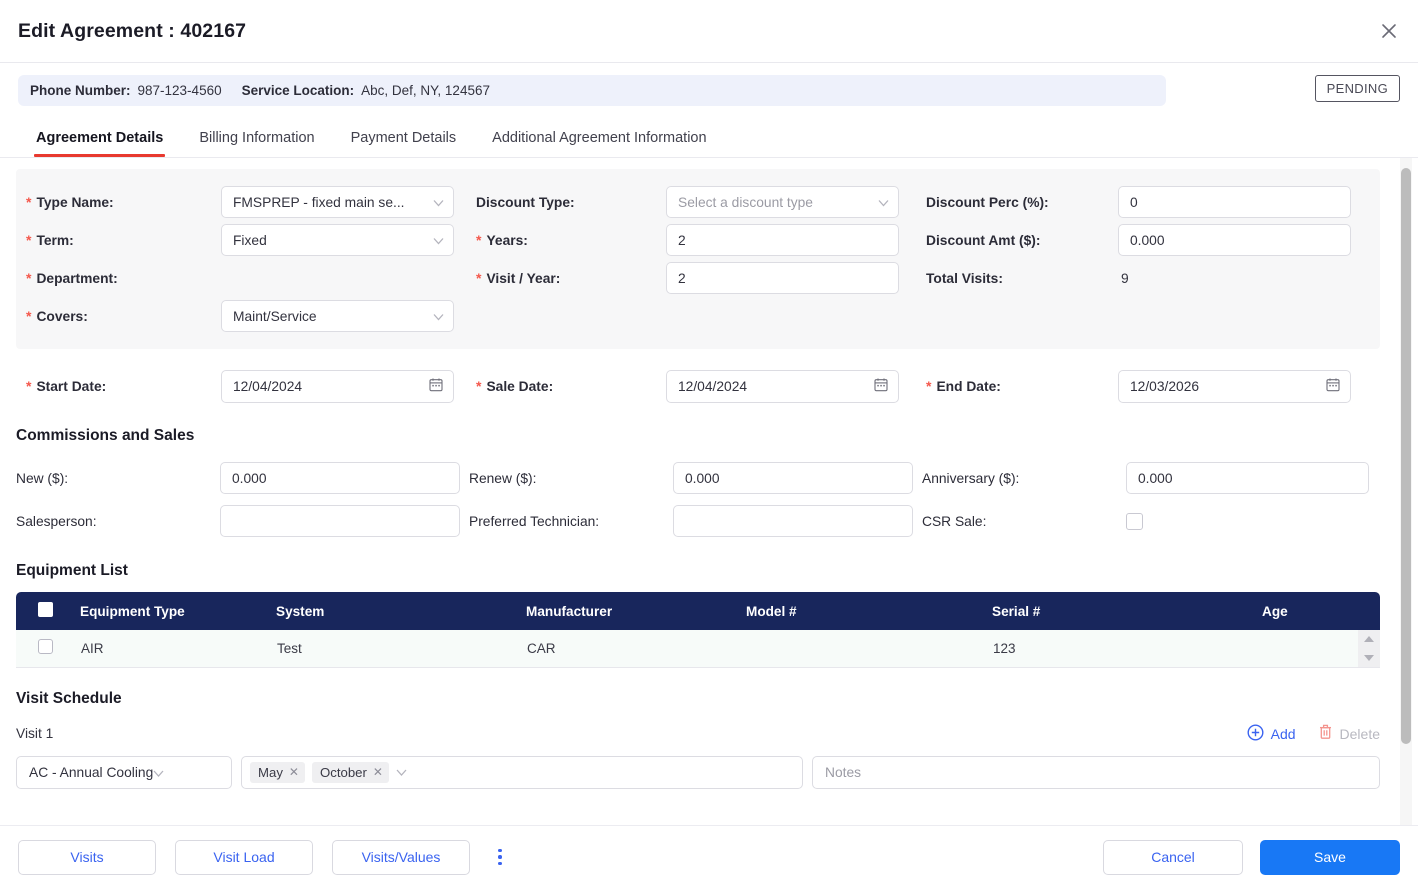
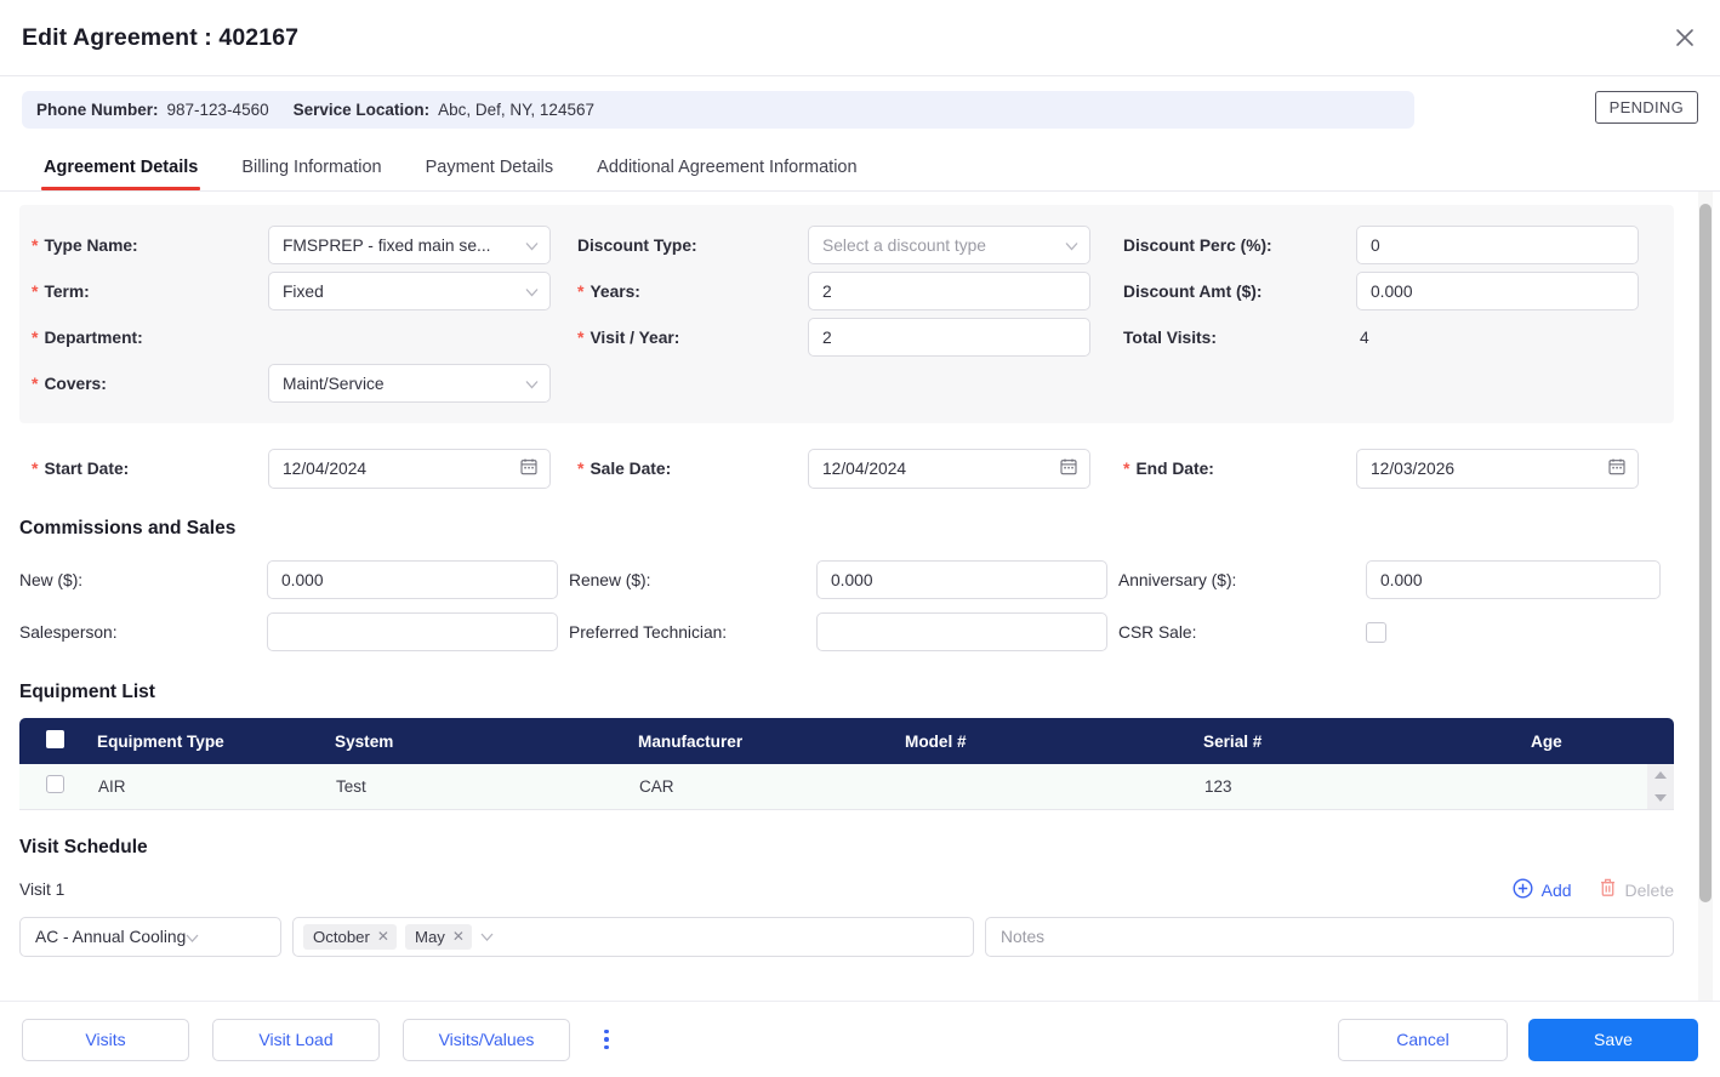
  Edit Agreement : 402167
  Phone Number:
  987-123-4560
  Service Location:
  Abc, Def, NY, 124567
  PENDING
  Agreement Details
  Billing Information
  Payment Details
  Additional Agreement Information
  *
  Type Name:
  FMSPREP - fixed main se...
  Discount Type:
  Select a discount type
  Discount Perc (%):
  0
  *
  Term:
  Fixed
  *
  Years:
  2
  Discount Amt ($):
  0.000
  *
  Department:
  *
  Visit / Year:
  2
  Total Visits:
- 9
+ 4
  *
  Covers:
  Maint/Service
  *
  Start Date:
  12/04/2024
  *
  Sale Date:
  12/04/2024
  *
  End Date:
  12/03/2026
  Commissions and Sales
  New ($):
  0.000
  Renew ($):
  0.000
  Anniversary ($):
  0.000
  Salesperson:
  Preferred Technician:
  CSR Sale:
  Equipment List
  	Equipment Type	System	Manufacturer	Model #	Serial #	Age
  	AIR	Test	CAR		123
  Visit Schedule
  Visit 1
  Add
  Delete
  AC - Annual Cooling
- May
+ October
  ✕
- October
+ May
  ✕
  Notes
  Visits
  Visit Load
  Visits/Values
  Cancel
  Save
